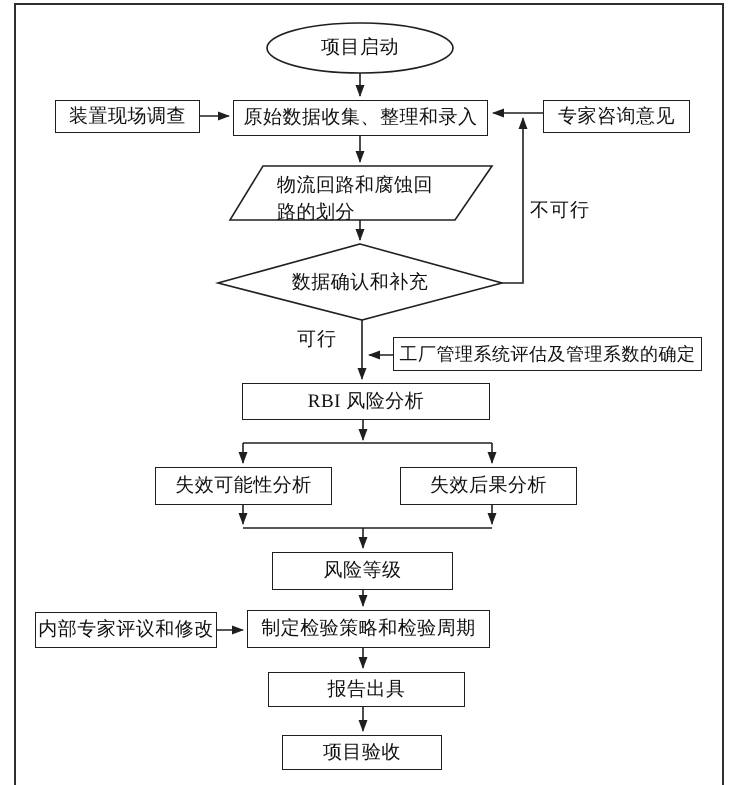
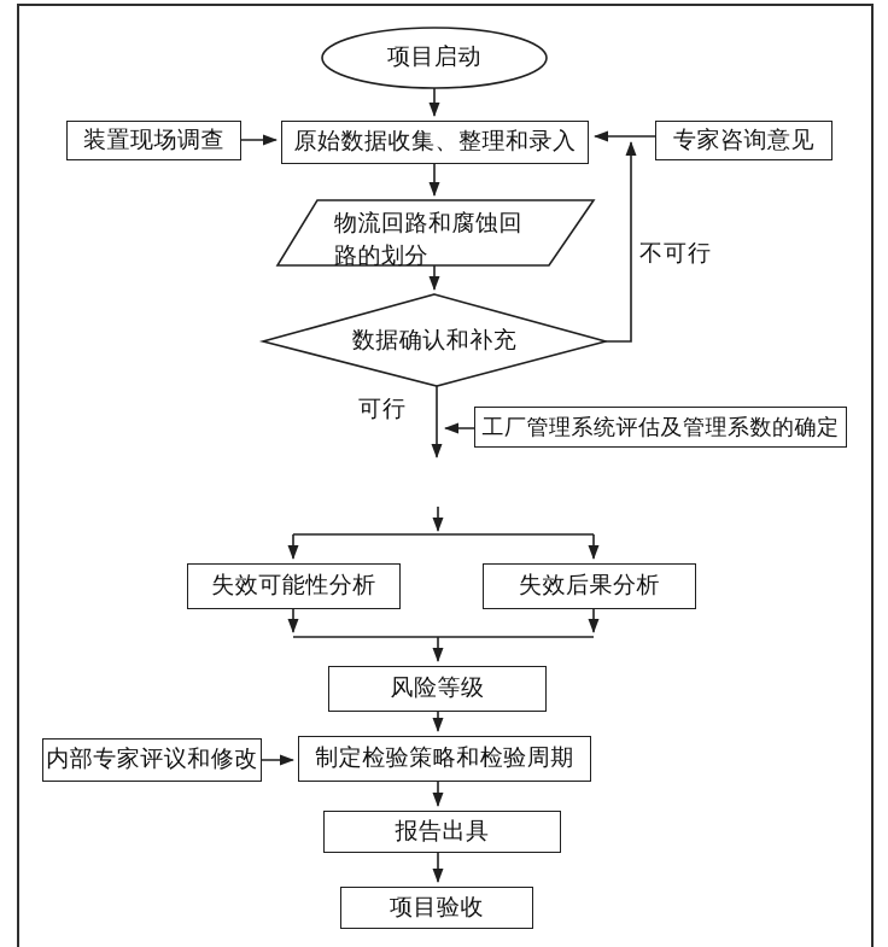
  项目启动
  装置现场调查
  原始数据收集、整理和录入
  专家咨询意见
  物流回路和腐蚀回路的划分
  数据确认和补充
  不可行
  可行
  工厂管理系统评估及管理系数的确定
- RBI 风险分析
  失效可能性分析
  失效后果分析
  风险等级
  内部专家评议和修改
  制定检验策略和检验周期
  报告出具
  项目验收
